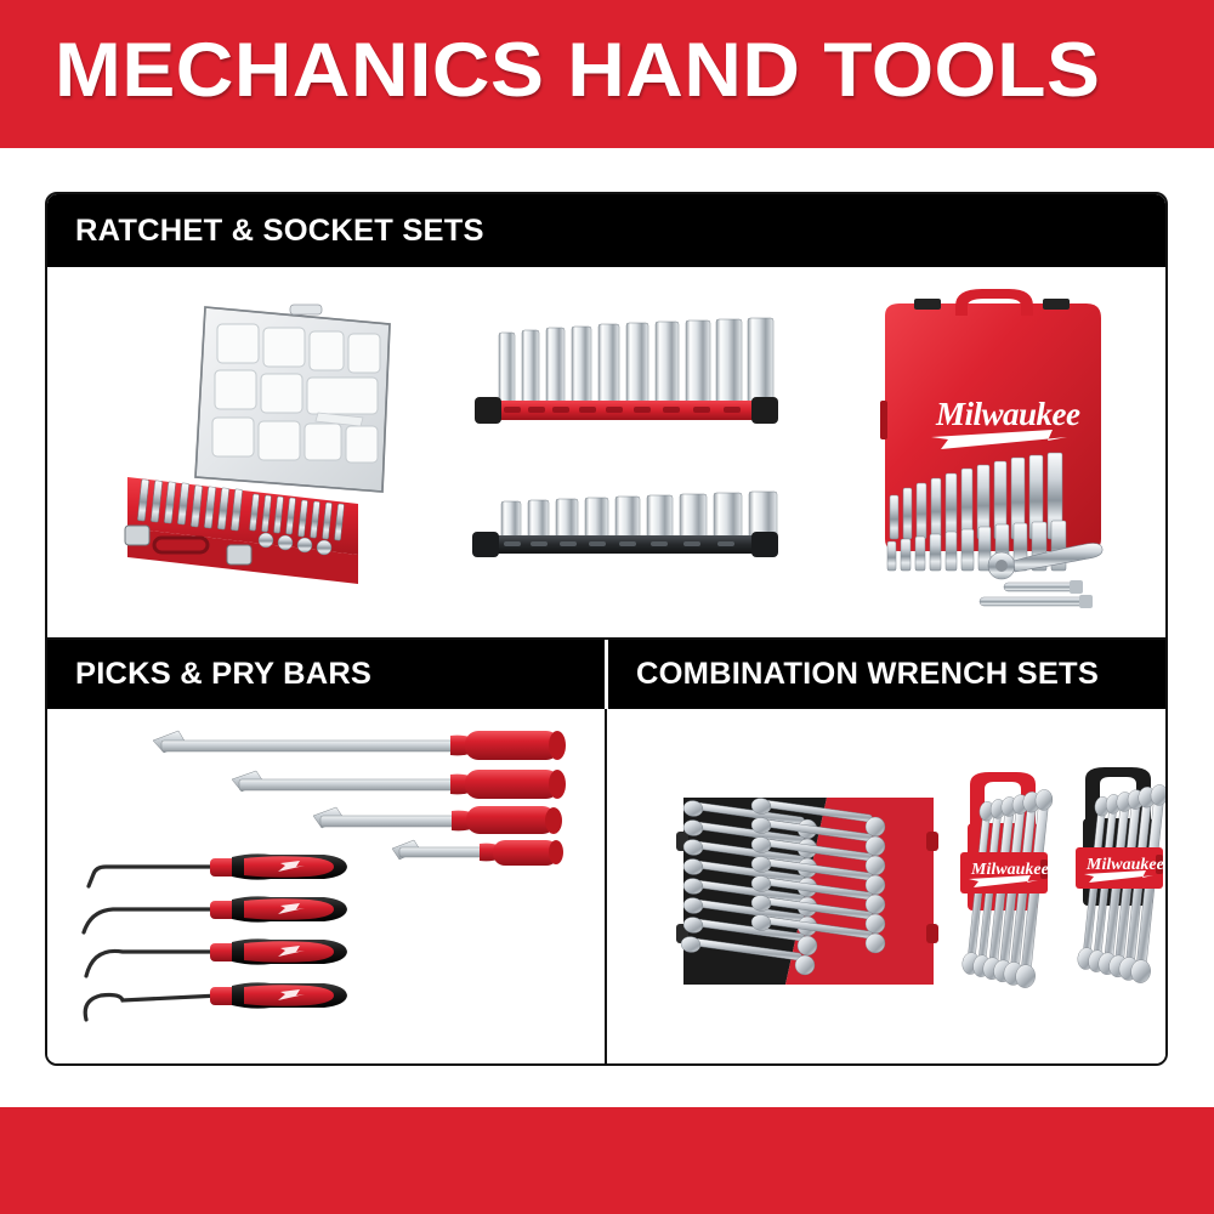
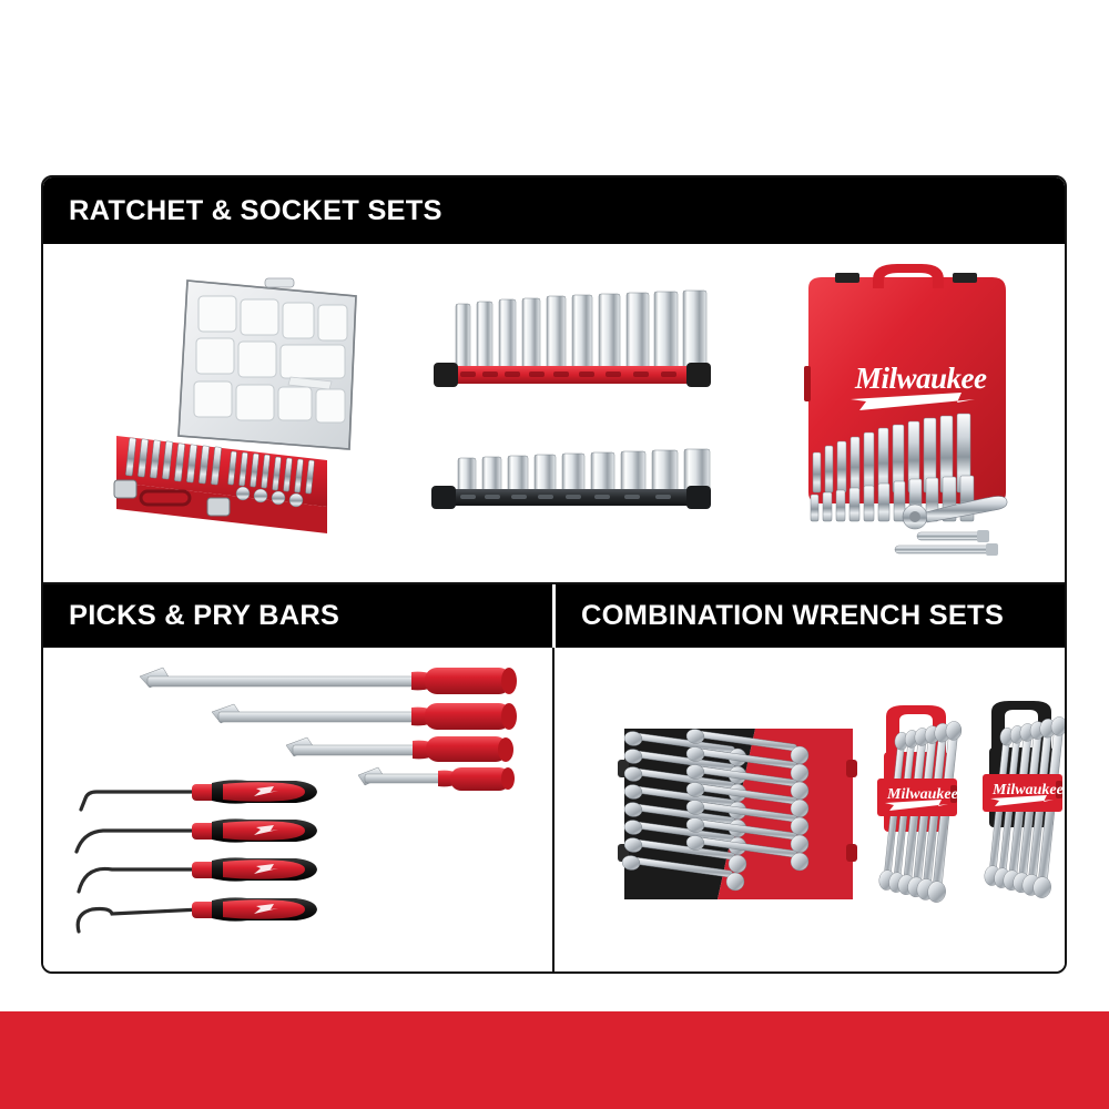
- MECHANICS HAND TOOLS
  RATCHET & SOCKET SETS
  Milwaukee
  PICKS & PRY BARS
  COMBINATION WRENCH SETS
  Milwaukee
  Milwaukee
